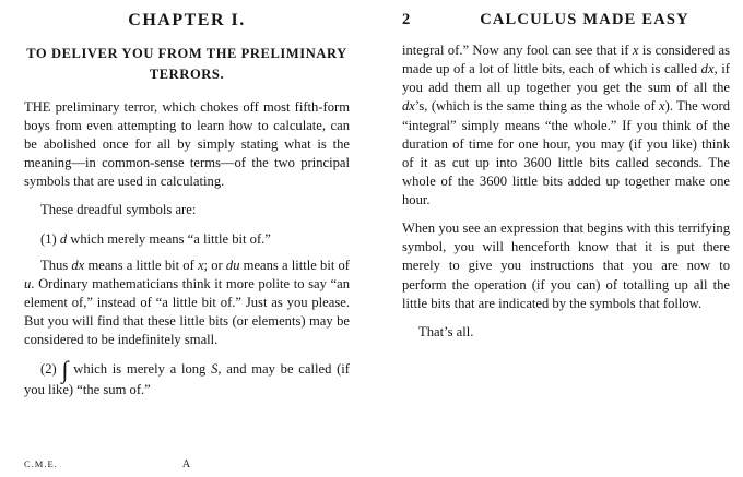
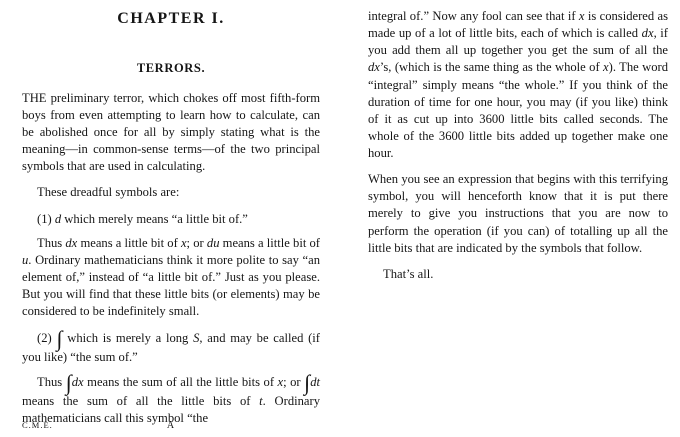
  CHAPTER I.
- TO DELIVER YOU FROM THE PRELIMINARY
  TERRORS.
  THE preliminary terror, which chokes off most fifth-form boys from even attempting to learn how to calculate, can be abolished once for all by simply stating what is the meaning—in common-sense terms—of the two principal symbols that are used in calculating.
  These dreadful symbols are:
  (1) d which merely means “a little bit of.”
  Thus dx means a little bit of x; or du means a little bit of u. Ordinary mathematicians think it more polite to say “an element of,” instead of “a little bit of.” Just as you please. But you will find that these little bits (or elements) may be considered to be indefinitely small.
  (2) ∫ which is merely a long S, and may be called (if you like) “the sum of.”
+ Thus ∫dx means the sum of all the little bits of x; or ∫dt means the sum of all the little bits of t. Ordinary mathematicians call this symbol “the
  C.M.E.
  A
- 2
- CALCULUS MADE EASY
  integral of.” Now any fool can see that if x is considered as made up of a lot of little bits, each of which is called dx, if you add them all up together you get the sum of all the dx’s, (which is the same thing as the whole of x). The word “integral” simply means “the whole.” If you think of the duration of time for one hour, you may (if you like) think of it as cut up into 3600 little bits called seconds. The whole of the 3600 little bits added up together make one hour.
  When you see an expression that begins with this terrifying symbol, you will henceforth know that it is put there merely to give you instructions that you are now to perform the operation (if you can) of totalling up all the little bits that are indicated by the symbols that follow.
  That’s all.
